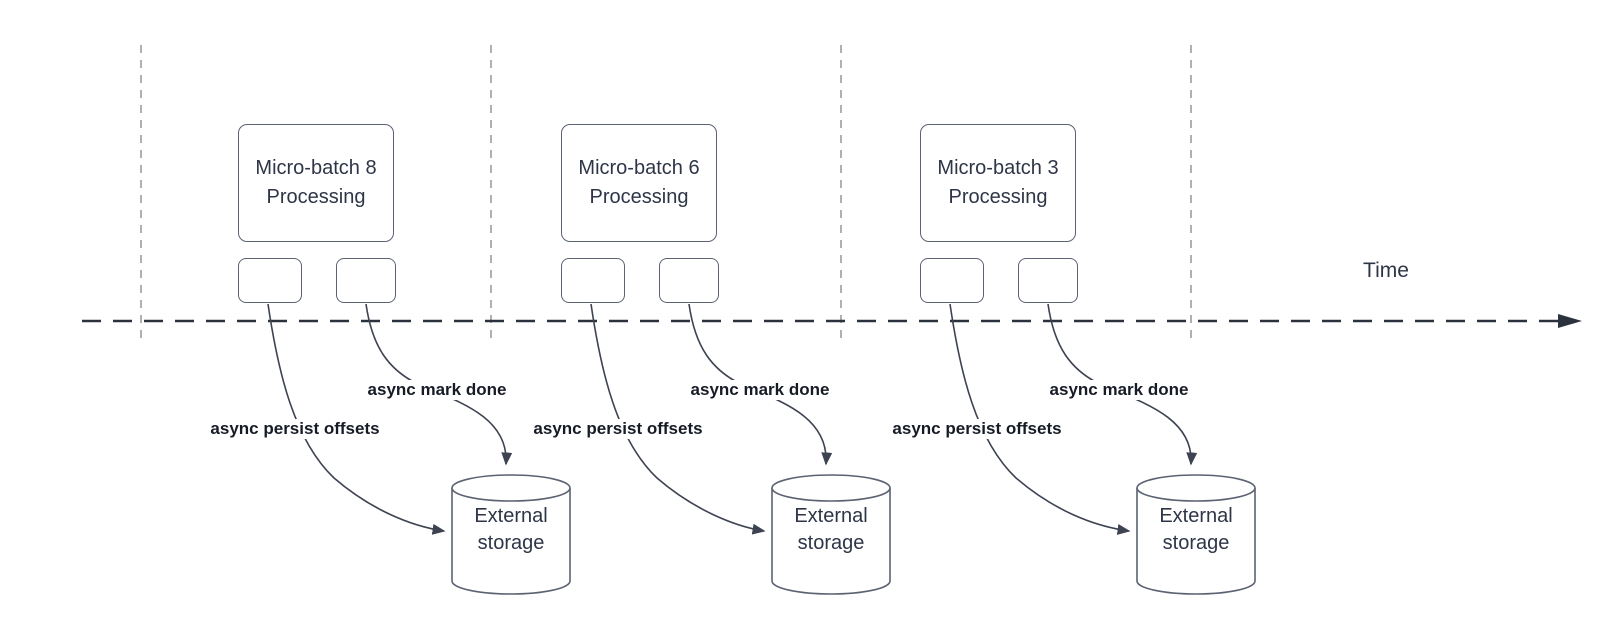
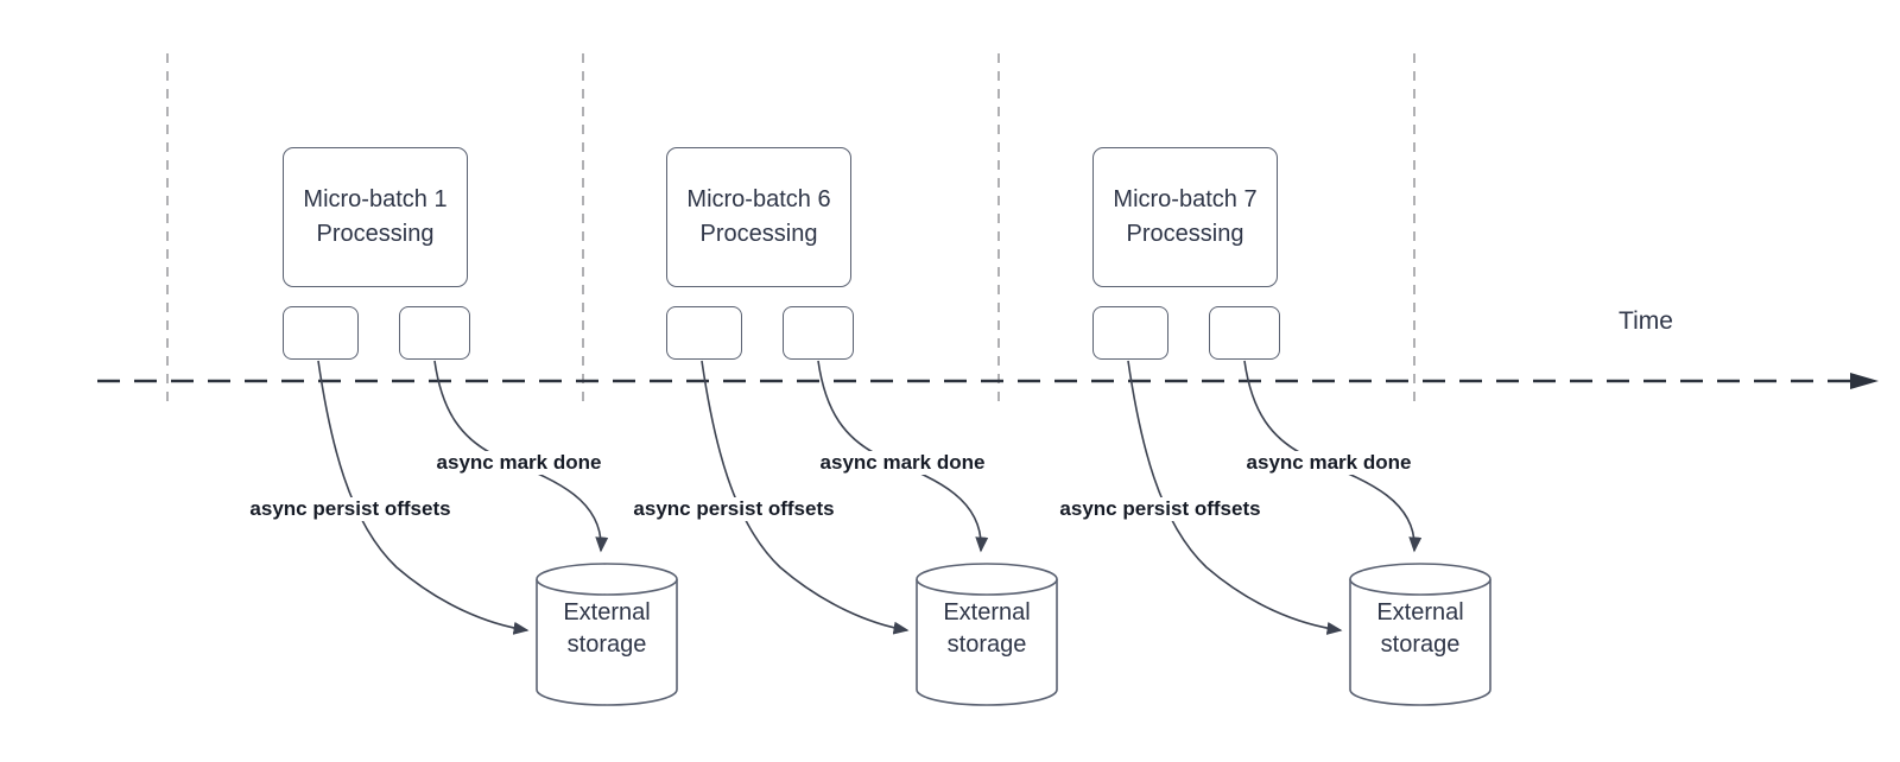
  Time
- Micro-batch 8 Processing
+ Micro-batch 1 Processing
  async persist offsets
  async mark done
  External storage
  Micro-batch 6 Processing
  async persist offsets
  async mark done
  External storage
- Micro-batch 3 Processing
+ Micro-batch 7 Processing
  async persist offsets
  async mark done
  External storage
